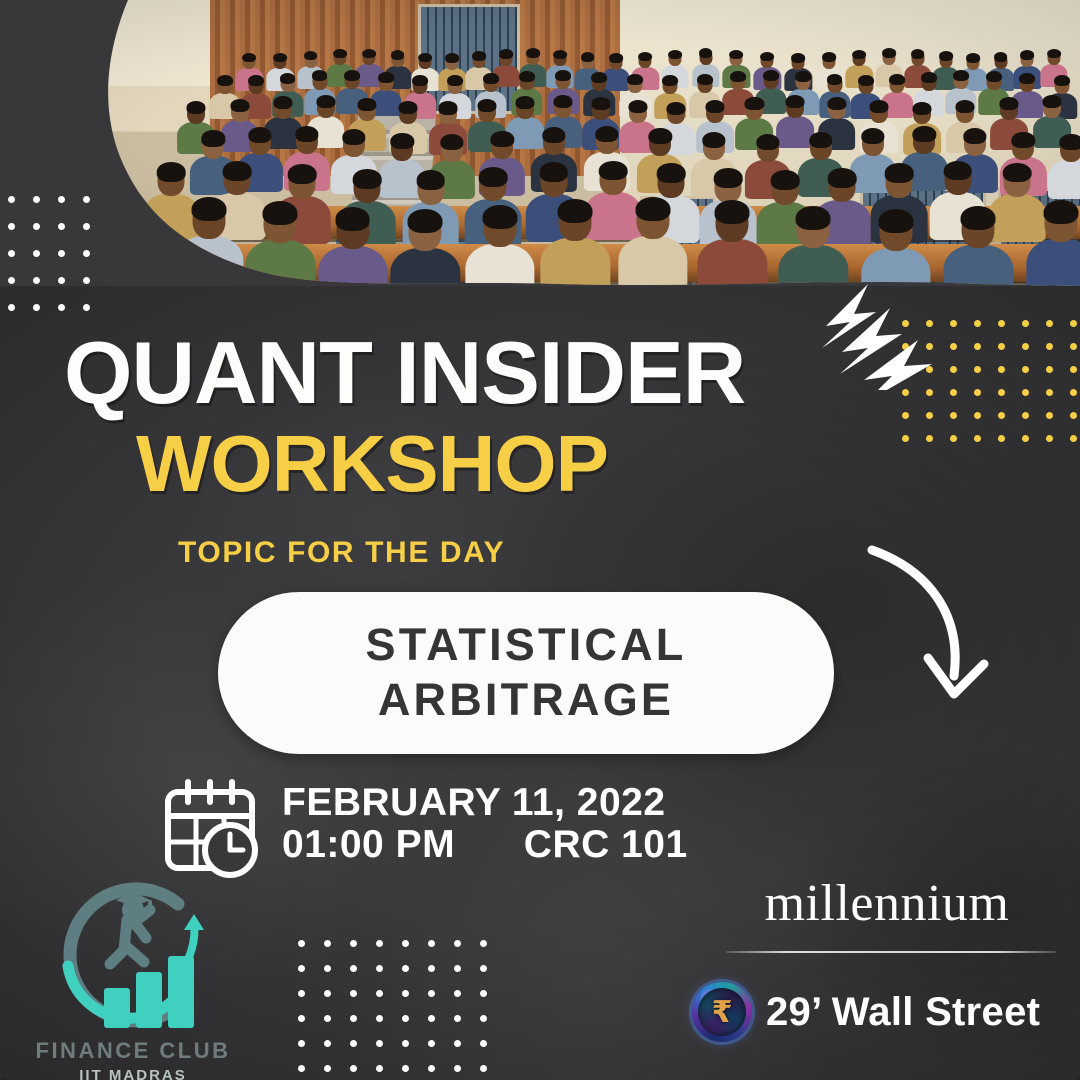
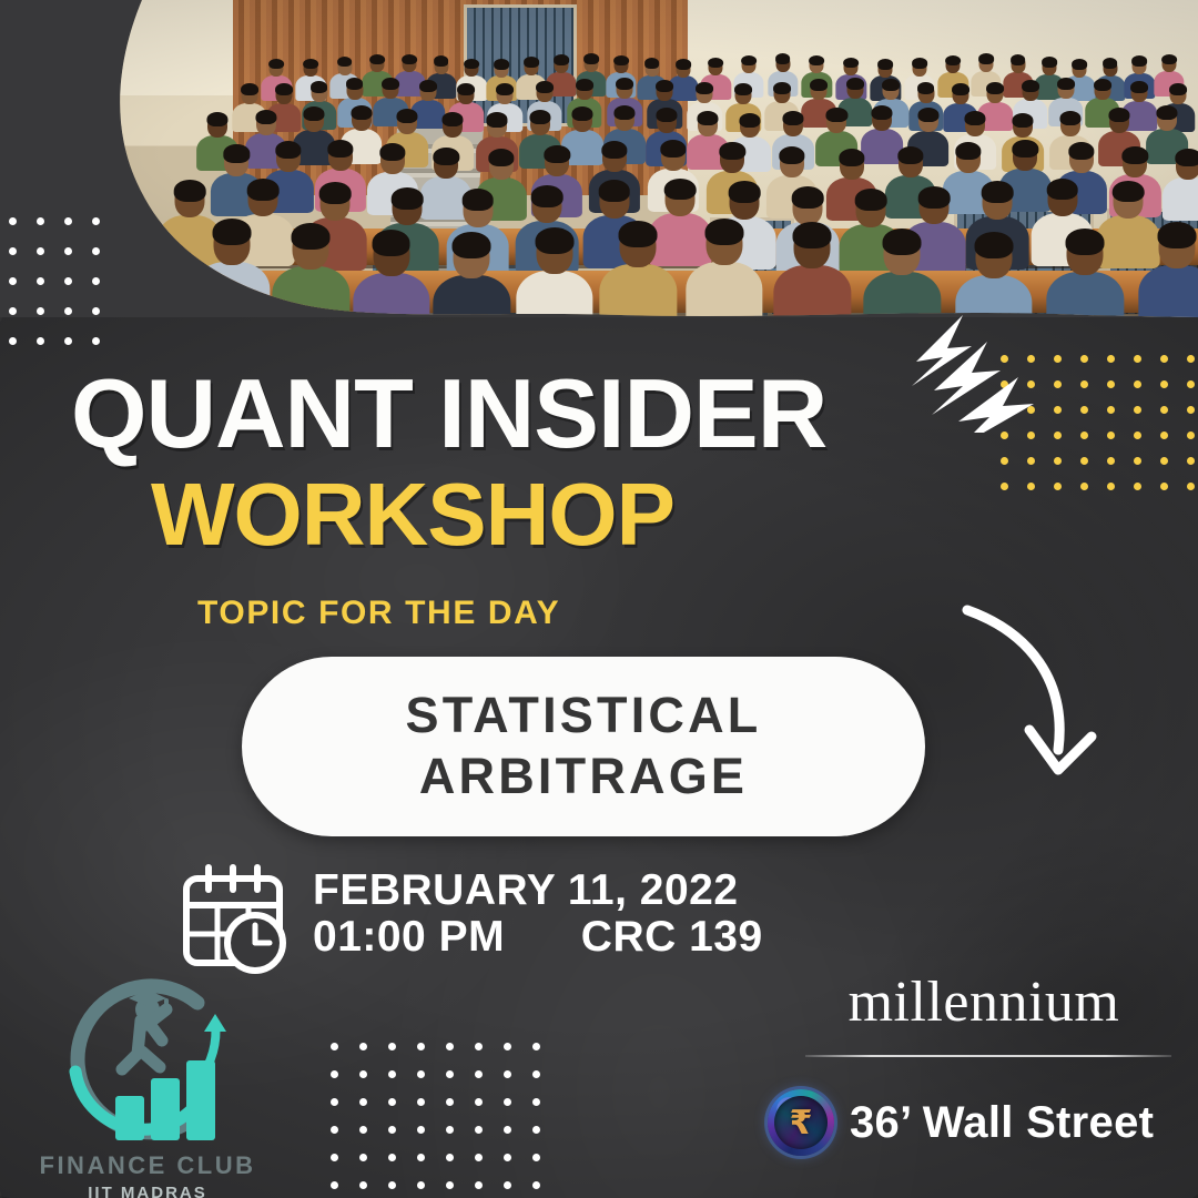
  QUANT INSIDER
  WORKSHOP
  TOPIC FOR THE DAY
  STATISTICAL
  ARBITRAGE
  FEBRUARY 11, 2022
- 01:00 PM CRC 101
+ 01:00 PM CRC 139
  FINANCE CLUB
  IIT MADRAS
  millennium
  ₹
- 29’ Wall Street
+ 36’ Wall Street
